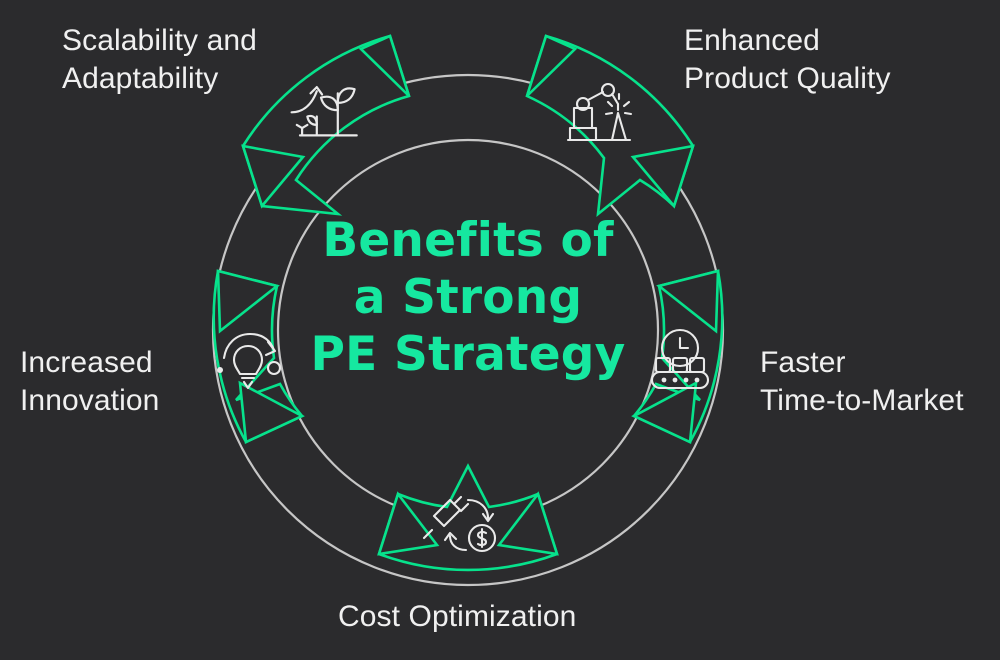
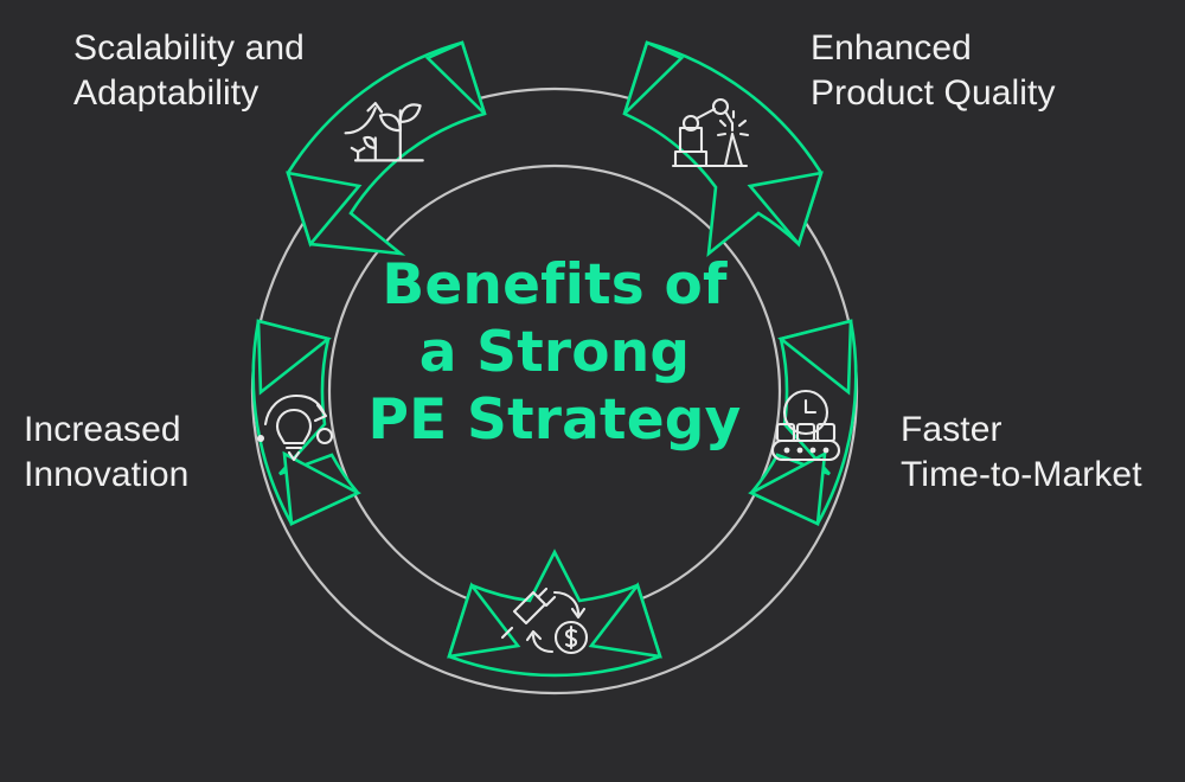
  Benefits of
  a Strong
  PE Strategy
  Scalability and
  Adaptability
  Enhanced
  Product Quality
  Faster
  Time-to-Market
- Cost Optimization
  Increased
  Innovation
